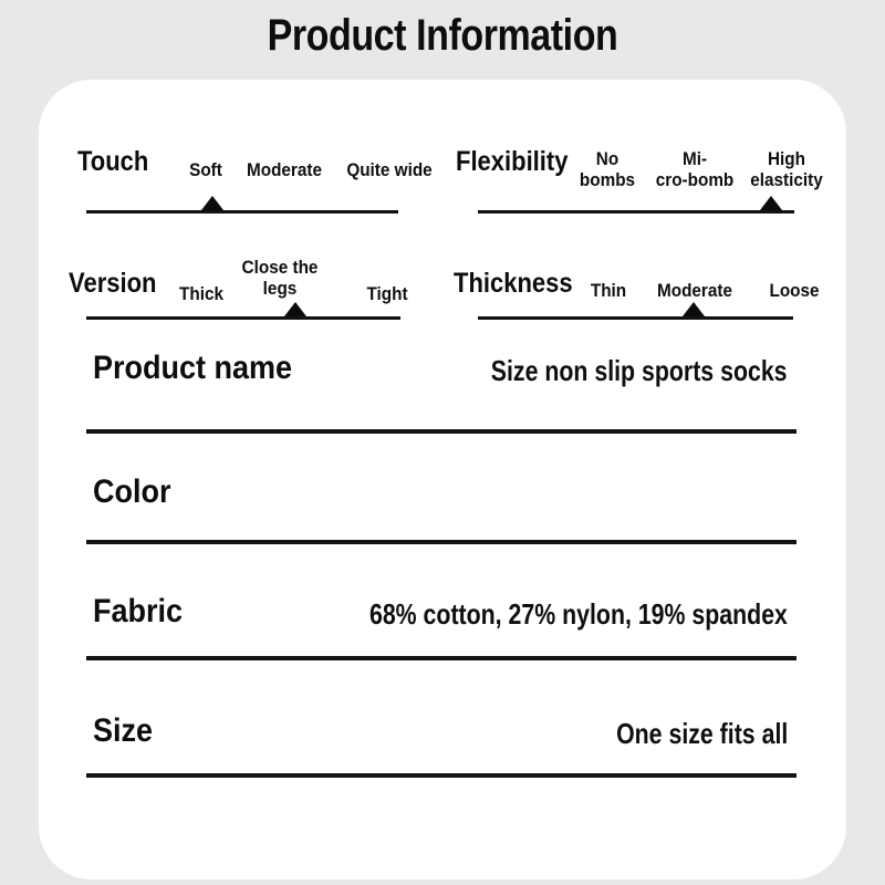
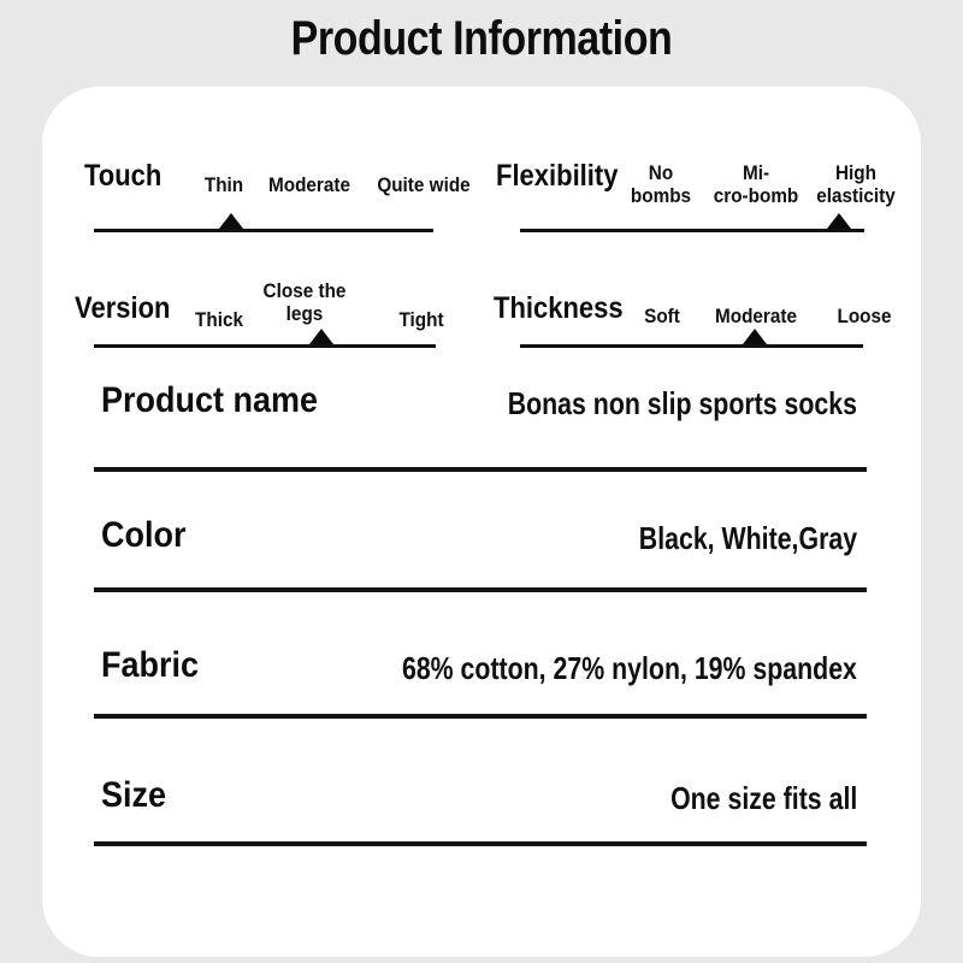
  Product Information
  Touch
- Soft
+ Thin
  Moderate
  Quite wide
  Flexibility
  No
  bombs
  Mi-
  cro-bomb
  High
  elasticity
  Version
  Thick
  Close the
  legs
  Tight
  Thickness
- Thin
+ Soft
  Moderate
  Loose
  Product name
- Size non slip sports socks
+ Bonas non slip sports socks
  Color
+ Black, White,Gray
  Fabric
  68% cotton, 27% nylon, 19% spandex
  Size
  One size fits all
